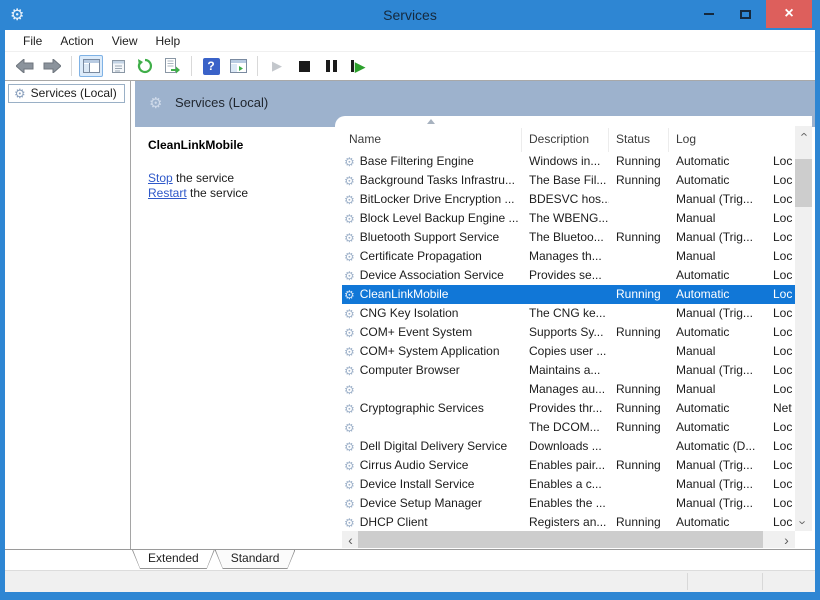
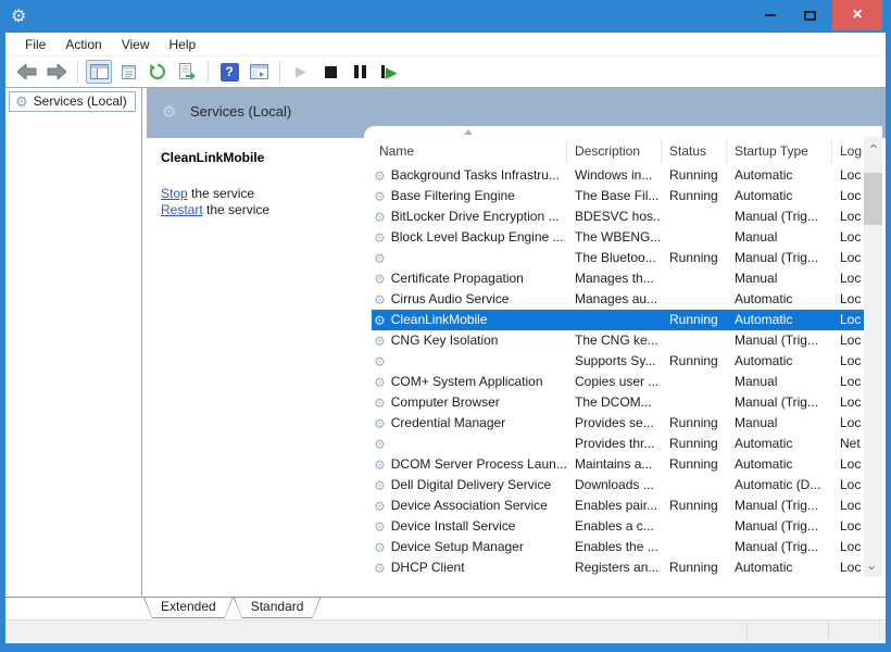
  ⚙
- Services
  ×
  File
  Action
  View
  Help
  ?
  ▶
  ▶
  ⚙
  Services (Local)
  ⚙
  Services (Local)
  CleanLinkMobile
  Stop the service
  Restart the service
  Name
  Description
  Status
+ Startup Type
  Log
  ⚙
- Base Filtering Engine
+ Background Tasks Infrastru...
  Windows in...
  Running
  Automatic
  Loc
  ⚙
- Background Tasks Infrastru...
+ Base Filtering Engine
  The Base Fil...
  Running
  Automatic
  Loc
  ⚙
  BitLocker Drive Encryption ...
  BDESVC hos..
  Manual (Trig...
  Loc
  ⚙
  Block Level Backup Engine ...
  The WBENG...
  Manual
  Loc
  ⚙
- Bluetooth Support Service
  The Bluetoo...
  Running
  Manual (Trig...
  Loc
  ⚙
  Certificate Propagation
  Manages th...
  Manual
  Loc
  ⚙
- Device Association Service
+ Cirrus Audio Service
- Provides se...
+ Manages au...
  Automatic
  Loc
  ⚙
  CleanLinkMobile
  Running
  Automatic
  Loc
  ⚙
  CNG Key Isolation
  The CNG ke...
  Manual (Trig...
  Loc
  ⚙
- COM+ Event System
  Supports Sy...
  Running
  Automatic
  Loc
  ⚙
  COM+ System Application
  Copies user ...
  Manual
  Loc
  ⚙
  Computer Browser
- Maintains a...
+ The DCOM...
  Manual (Trig...
  Loc
  ⚙
+ Credential Manager
- Manages au...
+ Provides se...
  Running
  Manual
  Loc
  ⚙
- Cryptographic Services
  Provides thr...
  Running
  Automatic
  Net
  ⚙
+ DCOM Server Process Laun...
- The DCOM...
+ Maintains a...
  Running
  Automatic
  Loc
  ⚙
  Dell Digital Delivery Service
  Downloads ...
  Automatic (D...
  Loc
  ⚙
- Cirrus Audio Service
+ Device Association Service
  Enables pair...
  Running
  Manual (Trig...
  Loc
  ⚙
  Device Install Service
  Enables a c...
  Manual (Trig...
  Loc
  ⚙
  Device Setup Manager
  Enables the ...
  Manual (Trig...
  Loc
  ⚙
  DHCP Client
  Registers an...
  Running
  Automatic
  Loc
- ‹
- ›
  Extended
  Standard
